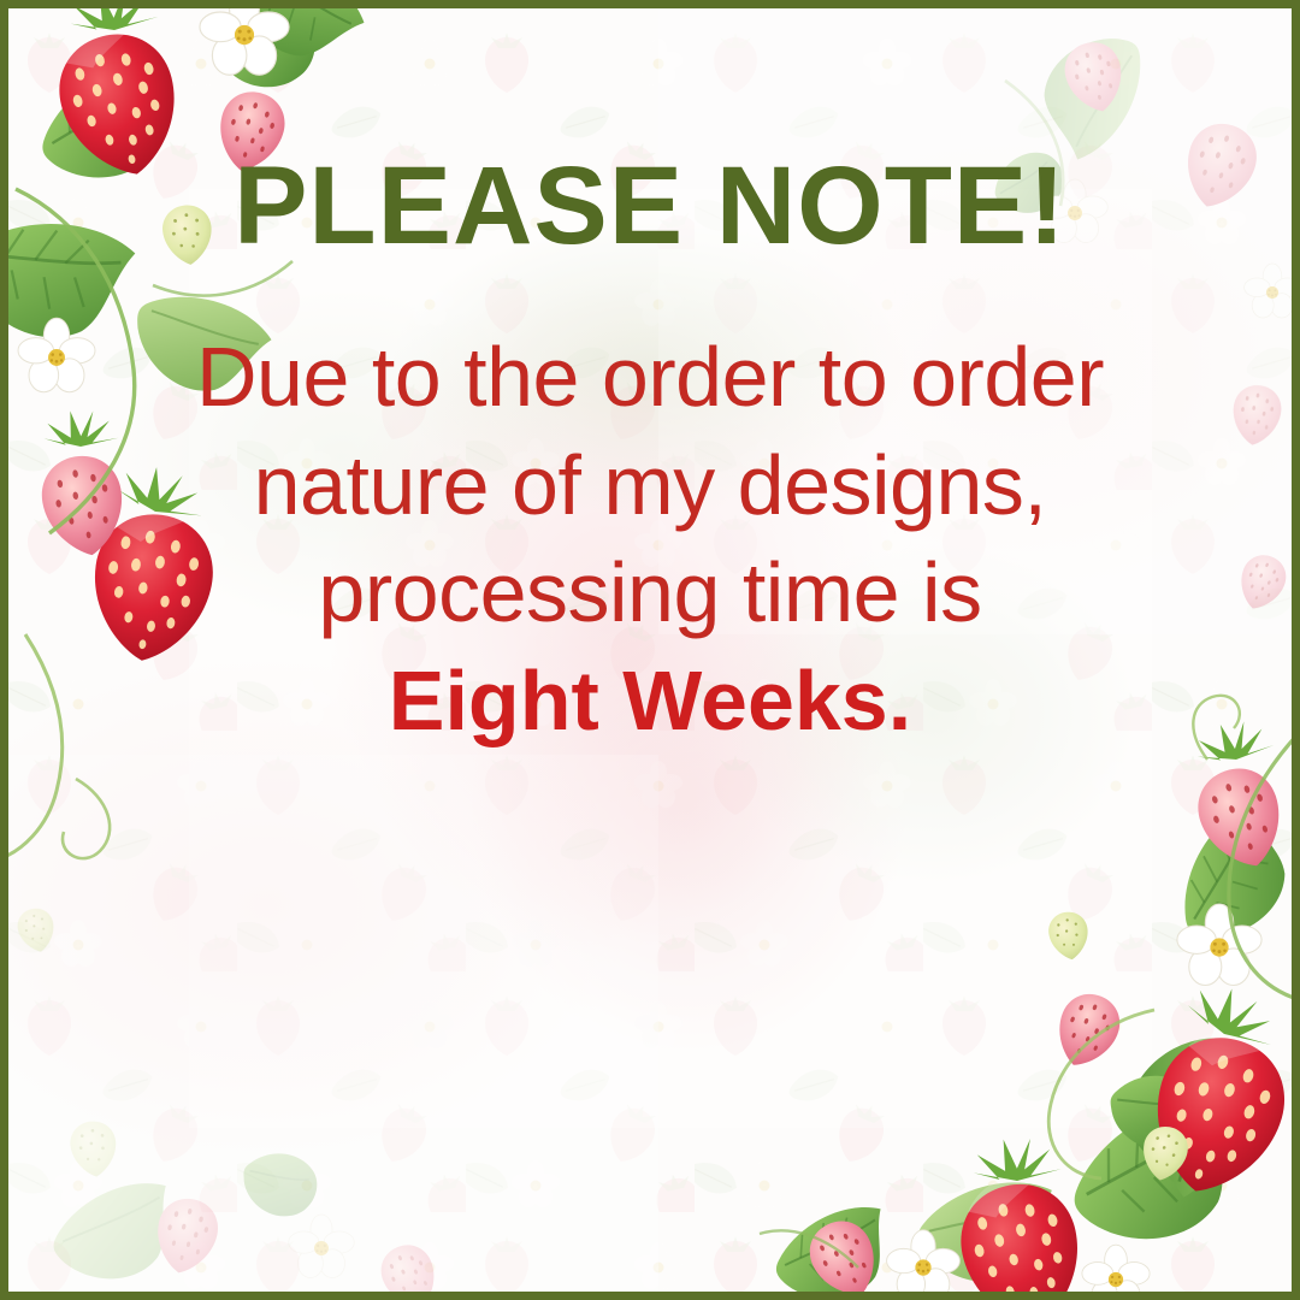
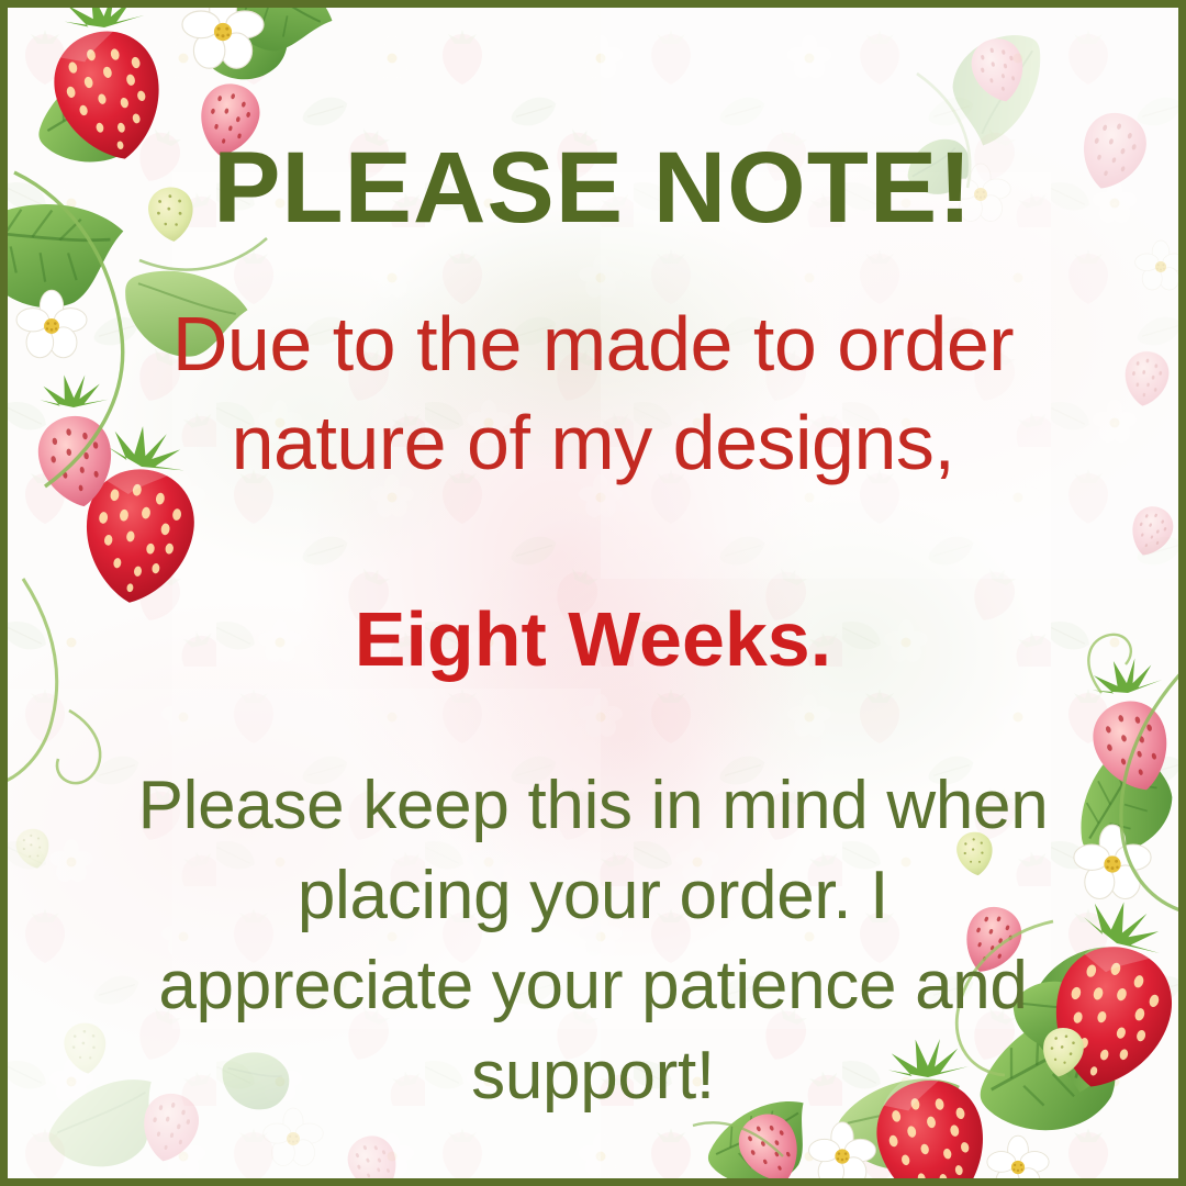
  PLEASE NOTE!
- Due to the order to order
+ Due to the made to order
  nature of my designs,
- processing time is
  Eight Weeks.
+ Please keep this in mind when
+ placing your order. I
+ appreciate your patience and
+ support!
